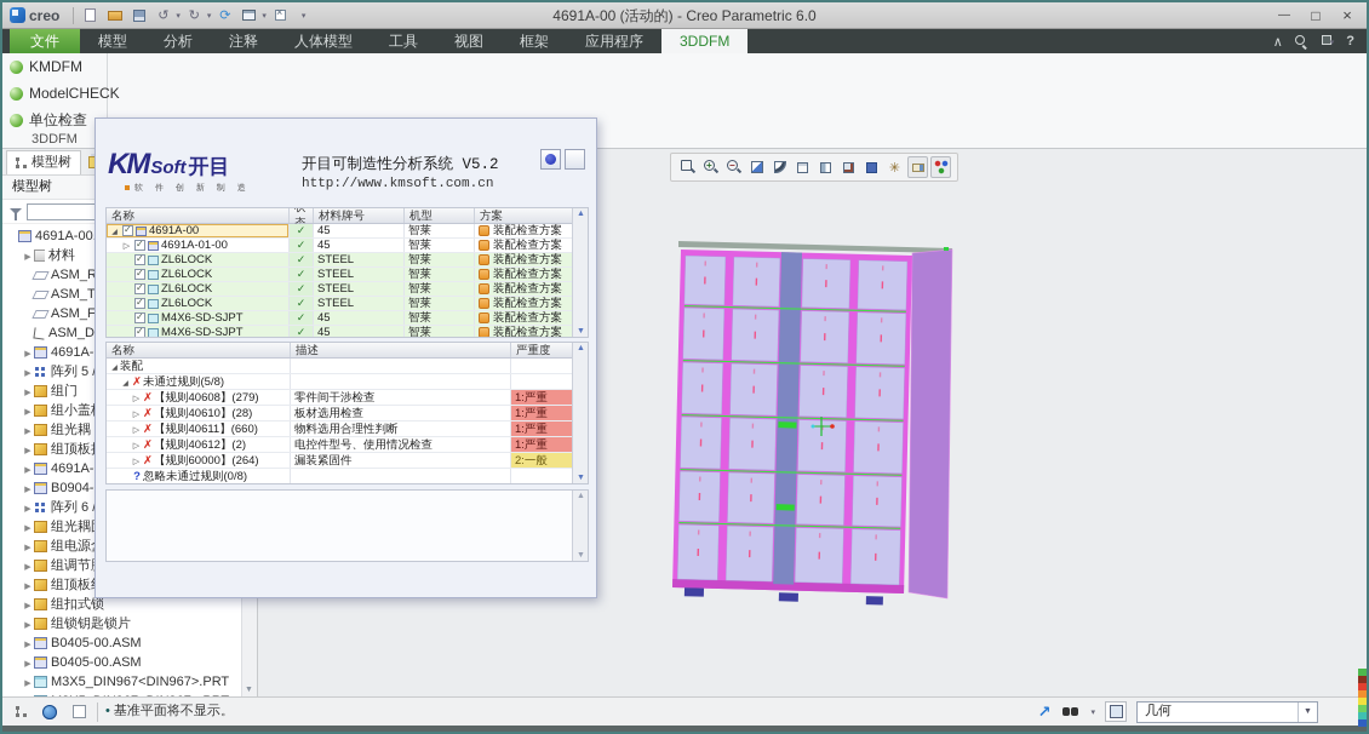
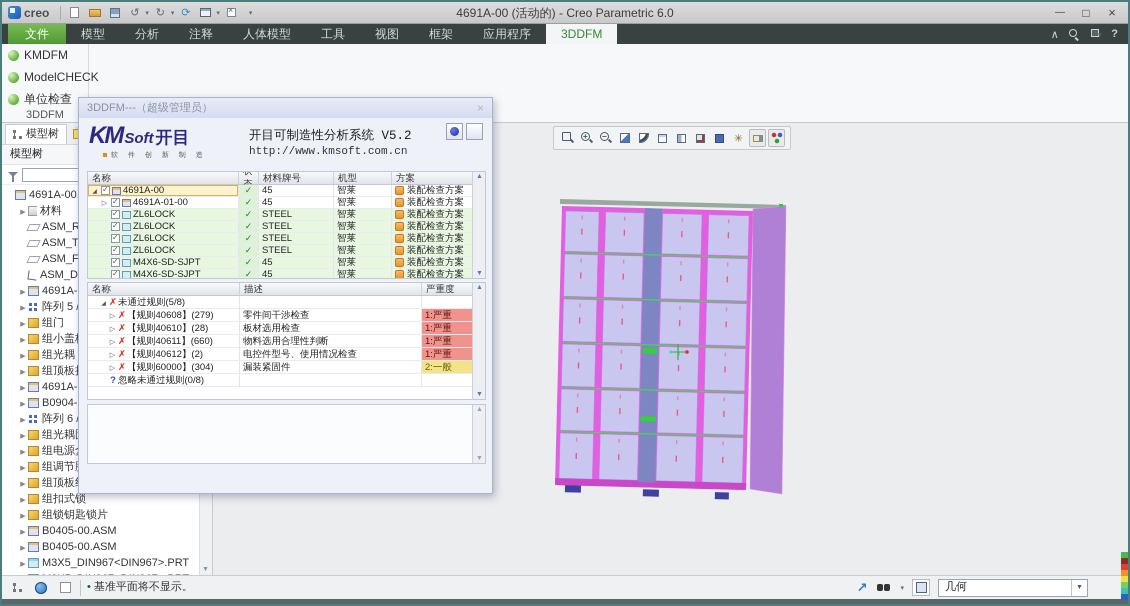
  creo
  ↺
  ↻
  ⟳
  4691A-00 (活动的) - Creo Parametric 6.0
  文件
  模型
  分析
  注释
  人体模型
  工具
  视图
  框架
  应用程序
  3DDFM
  ∧
  ?
  KMDFM
  ModelCHECK
  单位检查
  3DDFM
  模型树
  模型树
  材料
  ASM_T
  阵列 5
  组门
  组小盖
  组光耦
  组顶板
  4691A-
  B0904-
  阵列 6
  组光耦
  组电源
  组调节
  组顶板
  组扣式锁
  组锁钥匙锁片
  B0405-00.ASM
  B0405-00.ASM
  M3X5_DIN967<DIN967>.PRT
  +
  −
+ 3DDFM---（超级管理员）
+ ×
  KMSoft开目
  开目可制造性分析系统 V5.2
  http://www.kmsoft.com.cn
  名称
  材料牌号
  机型
  方案
  4691A-00
  45
  智莱
  装配检查方案
  4691A-01-00
  45
  智莱
  装配检查方案
  ZL6LOCK
  STEEL
  智莱
  装配检查方案
  ZL6LOCK
  STEEL
  智莱
  装配检查方案
  ZL6LOCK
  STEEL
  智莱
  装配检查方案
  ZL6LOCK
  STEEL
  智莱
  装配检查方案
  M4X6-SD-SJPT
  45
  智莱
  装配检查方案
  M4X6-SD-SJPT
  45
  智莱
  装配检查方案
  名称
  描述
  严重度
- 装配
  未通过规则(5/8)
  【规则40608】(279)
  零件间干涉检查
  1:严重
  【规则40610】(28)
  板材选用检查
  1:严重
  【规则40611】(660)
  物料选用合理性判断
  1:严重
  【规则40612】(2)
  电控件型号、使用情况检查
  1:严重
- 【规则60000】(264)
+ 【规则60000】(304)
  漏装紧固件
  2:一般
  忽略未通过规则(0/8)
  基准平面将不显示。
  ↗
  几何
